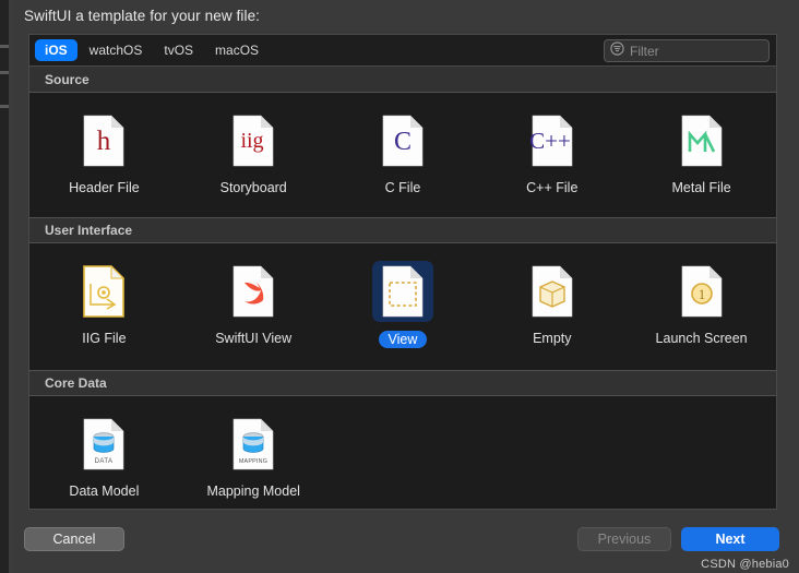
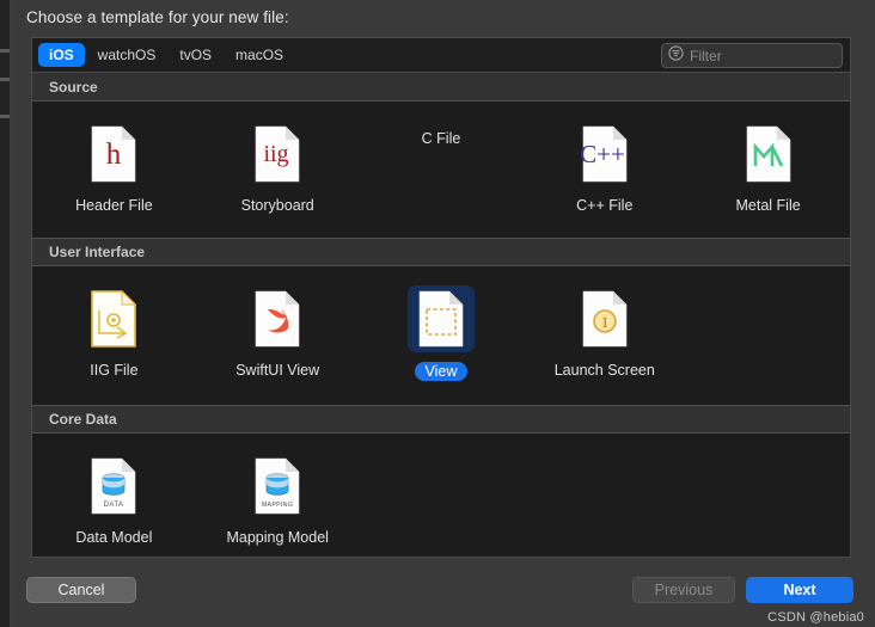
- SwiftUI a template for your new file:
+ Choose a template for your new file:
  iOS
  watchOS
  tvOS
  macOS
  Filter
  Source
  h
  Header File
  iig
  Storyboard
- C
  C File
  C++
  C++ File
  Metal File
  User Interface
  IIG File
  SwiftUI View
  View
- Empty
  1
  Launch Screen
  Core Data
  Data Model
  Mapping Model
  Cancel
  Previous
  Next
  CSDN @hebia0
